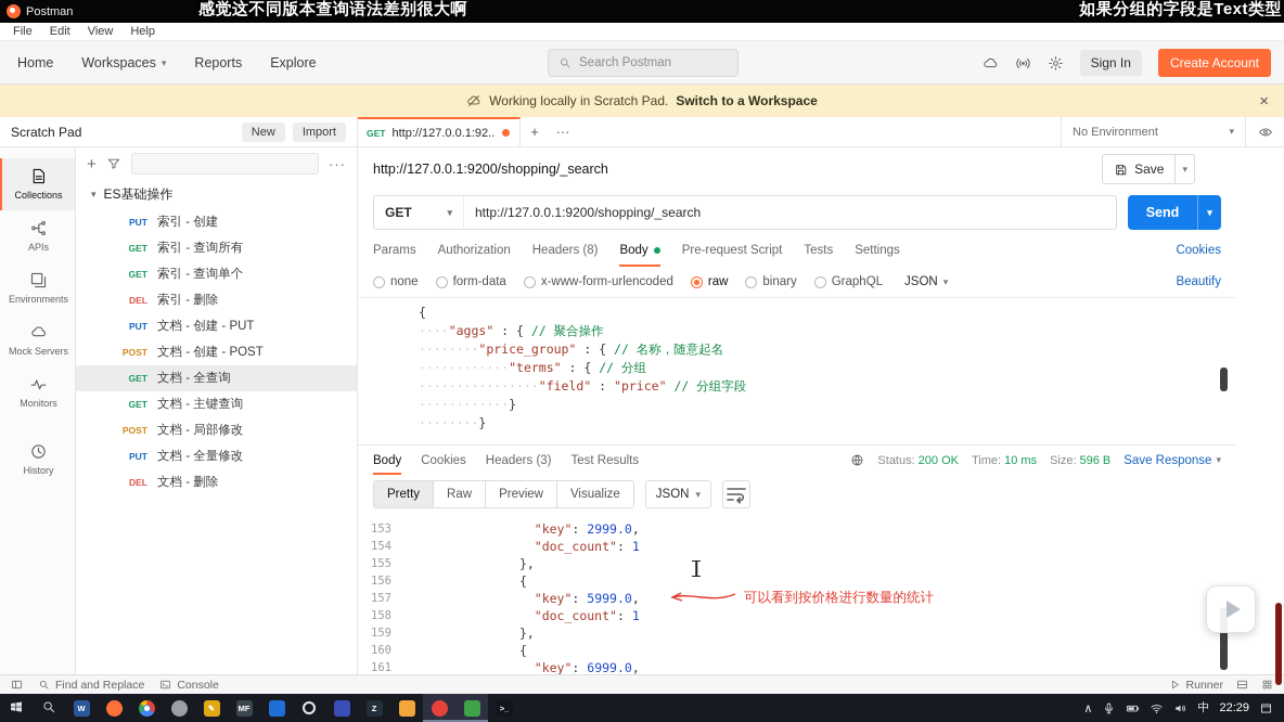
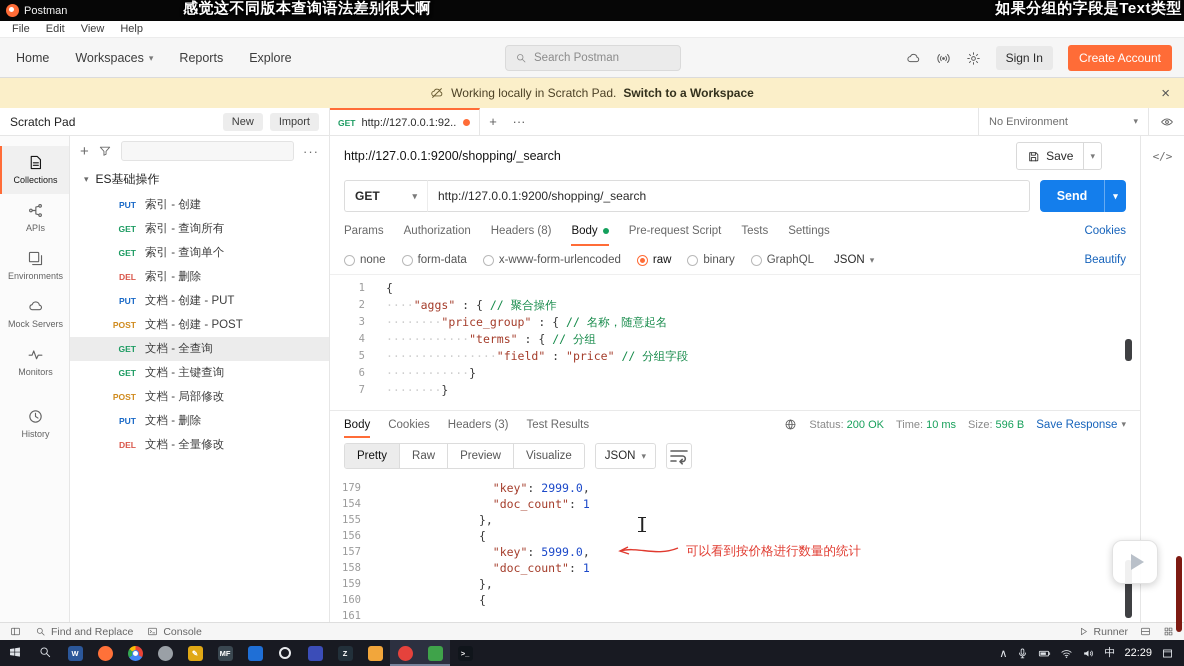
  Postman
  感觉这不同版本查询语法差别很大啊
  如果分组的字段是Text类型
  File
  Edit
  View
  Help
  Home
  Workspaces
  ▾
  Reports
  Explore
  Search Postman
  Sign In
  Create Account
  Working locally in Scratch Pad.
  Switch to a Workspace
  ×
  Scratch Pad
  New
  Import
  Collections
  APIs
  Environments
  Mock Servers
  Monitors
  History
  +
  ···
  ▾
  ES基础操作
  PUT
  索引 - 创建
  GET
  索引 - 查询所有
  GET
  索引 - 查询单个
  DEL
  索引 - 删除
  PUT
  文档 - 创建 - PUT
  POST
  文档 - 创建 - POST
  GET
  文档 - 全查询
  GET
  文档 - 主键查询
  POST
  文档 - 局部修改
  PUT
- 文档 - 全量修改
+ 文档 - 删除
  DEL
- 文档 - 删除
+ 文档 - 全量修改
  GET
  http://127.0.0.1:92..
  +
  ···
  No Environment
  ▾
+ </>
  http://127.0.0.1:9200/shopping/_search
  Save
  ▾
  GET
  ▾
  http://127.0.0.1:9200/shopping/_search
  Send
  ▾
  Params
  Authorization
  Headers (8)
  Body
  Pre-request Script
  Tests
  Settings
  Cookies
  none
  form-data
  x-www-form-urlencoded
  raw
  binary
  GraphQL
  JSON
  ▾
  Beautify
+ 1
+ 2
+ 3
+ 4
+ 5
+ 6
+ 7
  {
  ····"aggs" : { // 聚合操作
  ········"price_group" : { // 名称，随意起名
  ············"terms" : { // 分组
  ················"field" : "price" // 分组字段
  ············}
  ········}
  Body
  Cookies
  Headers (3)
  Test Results
  Status: 200 OK
  Time: 10 ms
  Size: 596 B
  Save Response
  ▾
  Pretty
  Raw
  Preview
  Visualize
  JSON
  ▾
- 153
+ 179
  154
  155
  156
  157
  158
  159
  160
  161
  "key": 2999.0,
  "doc_count": 1
  },
  {
  "key": 5999.0,
  "doc_count": 1
  },
  {
- "key": 6999.0,
  可以看到按价格进行数量的统计
  Find and Replace
  Console
  Runner
  W
  ✎
  MF
  Z
  >_
  ∧
  中
  22:29
